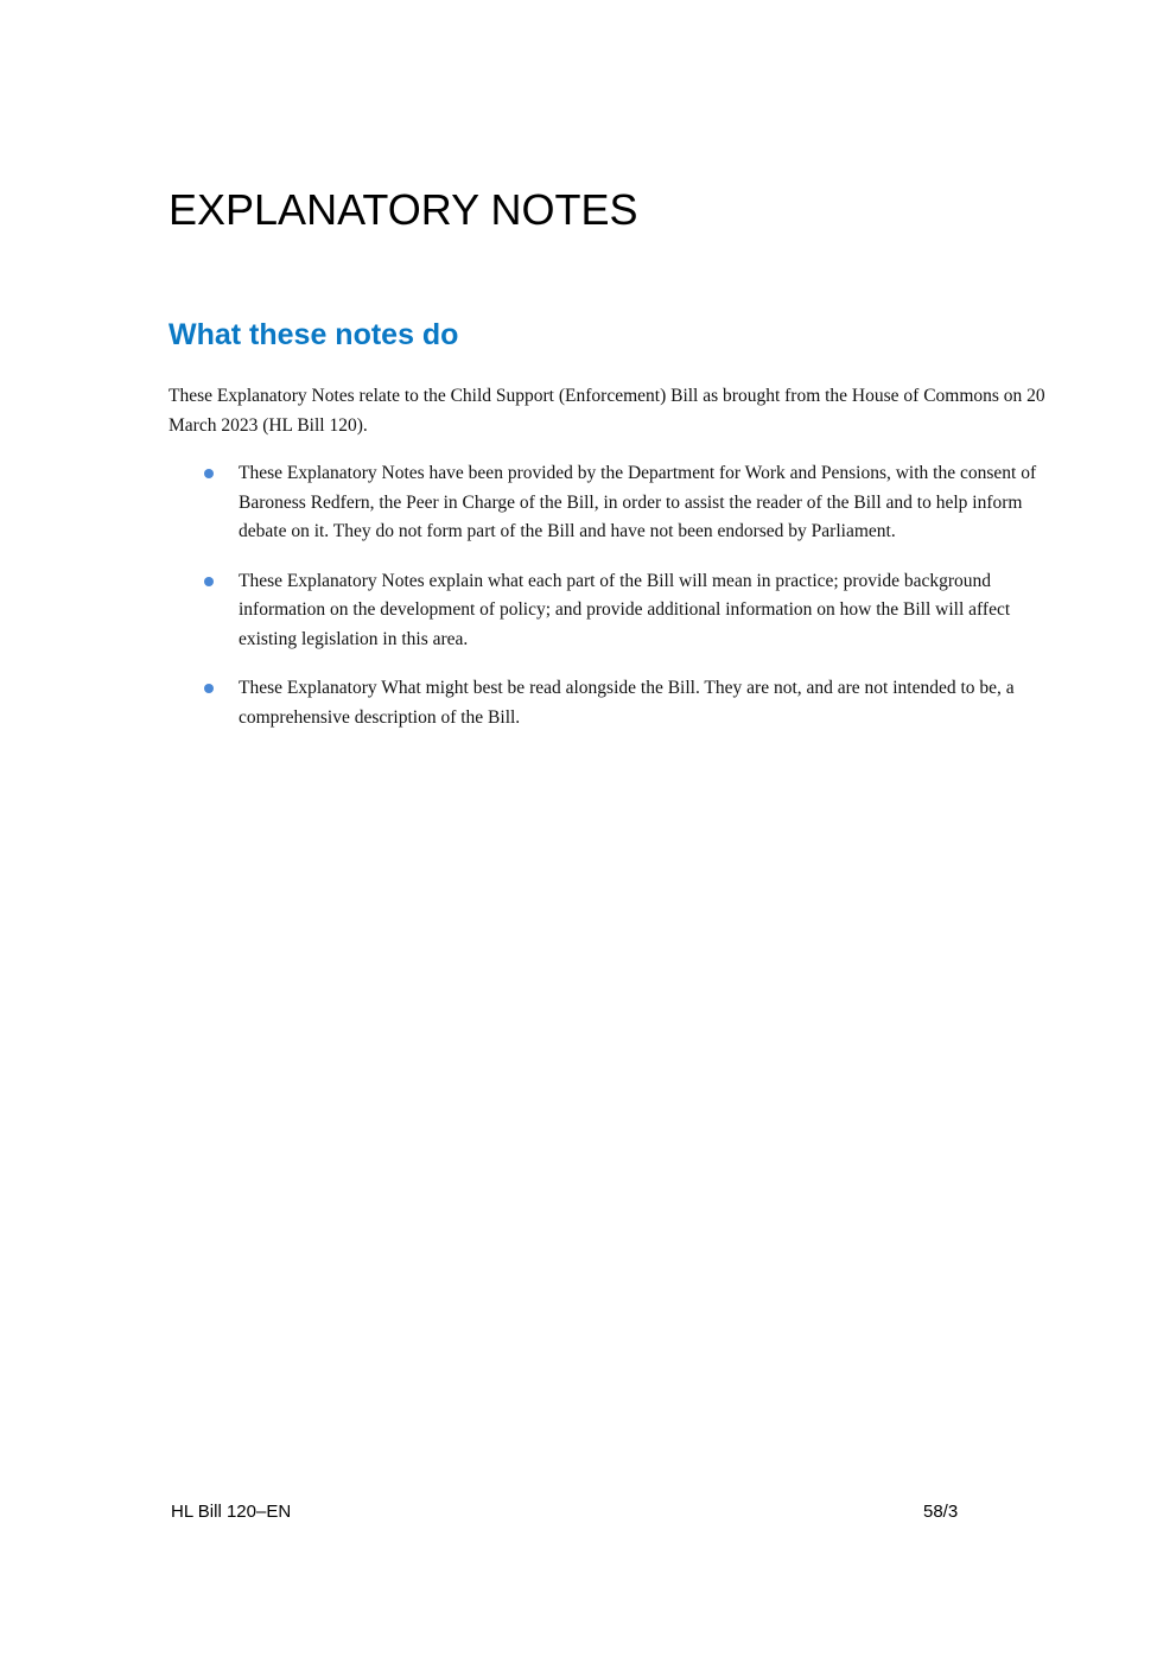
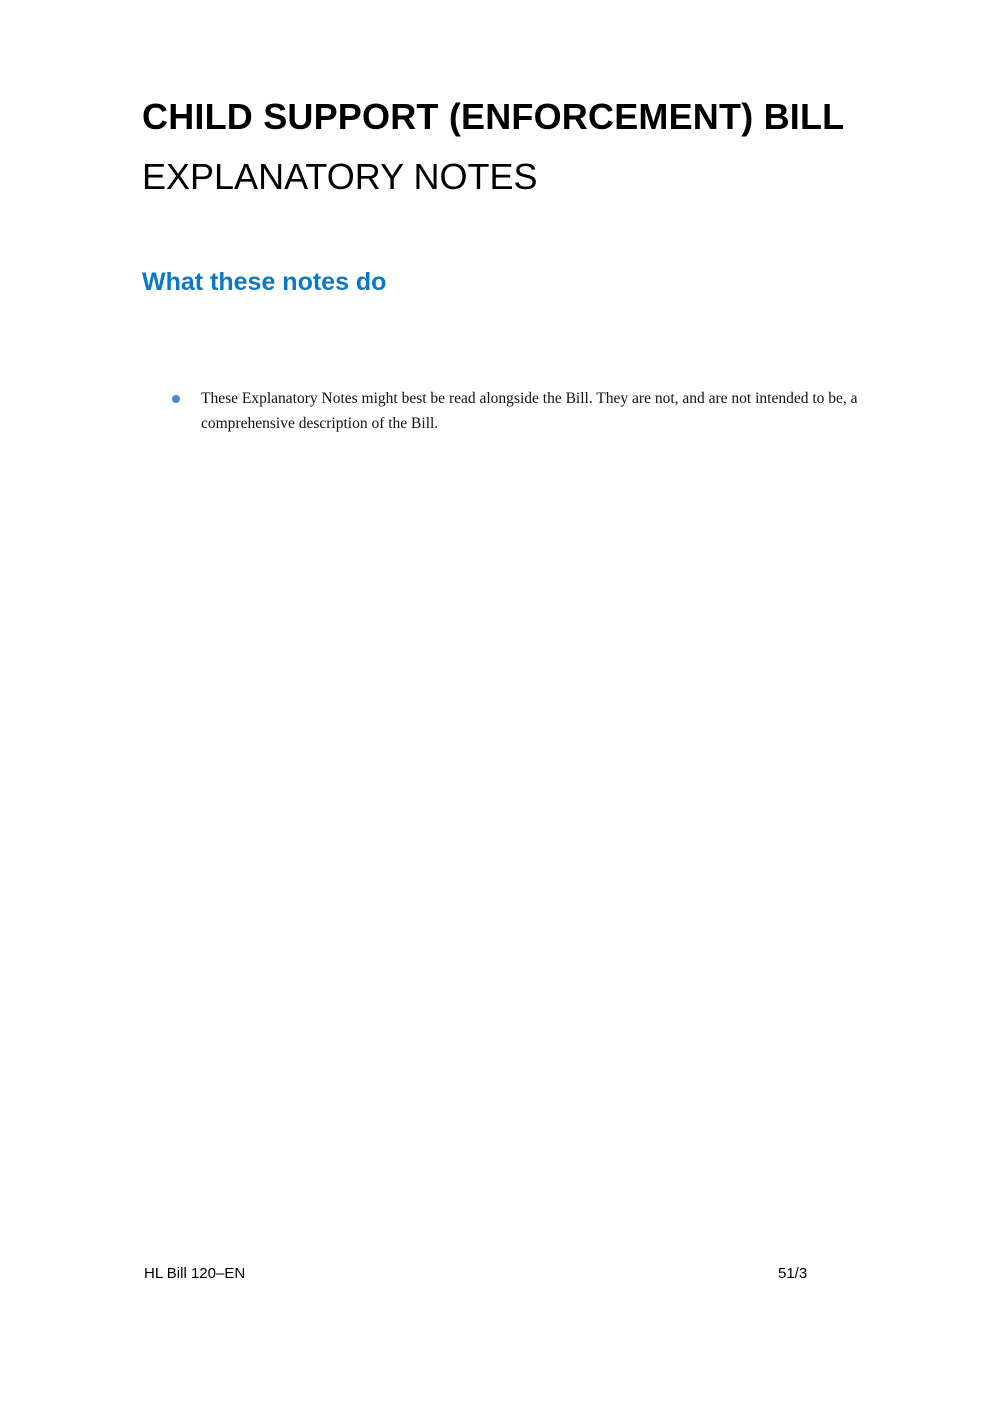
+ CHILD SUPPORT (ENFORCEMENT) BILL
  EXPLANATORY NOTES
  What these notes do
- These Explanatory Notes relate to the Child Support (Enforcement) Bill as brought from the House of Commons on 20 March 2023 (HL Bill 120).
- These Explanatory Notes have been provided by the Department for Work and Pensions, with the consent of Baroness Redfern, the Peer in Charge of the Bill, in order to assist the reader of the Bill and to help inform debate on it. They do not form part of the Bill and have not been endorsed by Parliament.
- These Explanatory Notes explain what each part of the Bill will mean in practice; provide background information on the development of policy; and provide additional information on how the Bill will affect existing legislation in this area.
- These Explanatory What might best be read alongside the Bill. They are not, and are not intended to be, a comprehensive description of the Bill.
+ These Explanatory Notes might best be read alongside the Bill. They are not, and are not intended to be, a comprehensive description of the Bill.
  HL Bill 120–EN
- 58/3
+ 51/3
